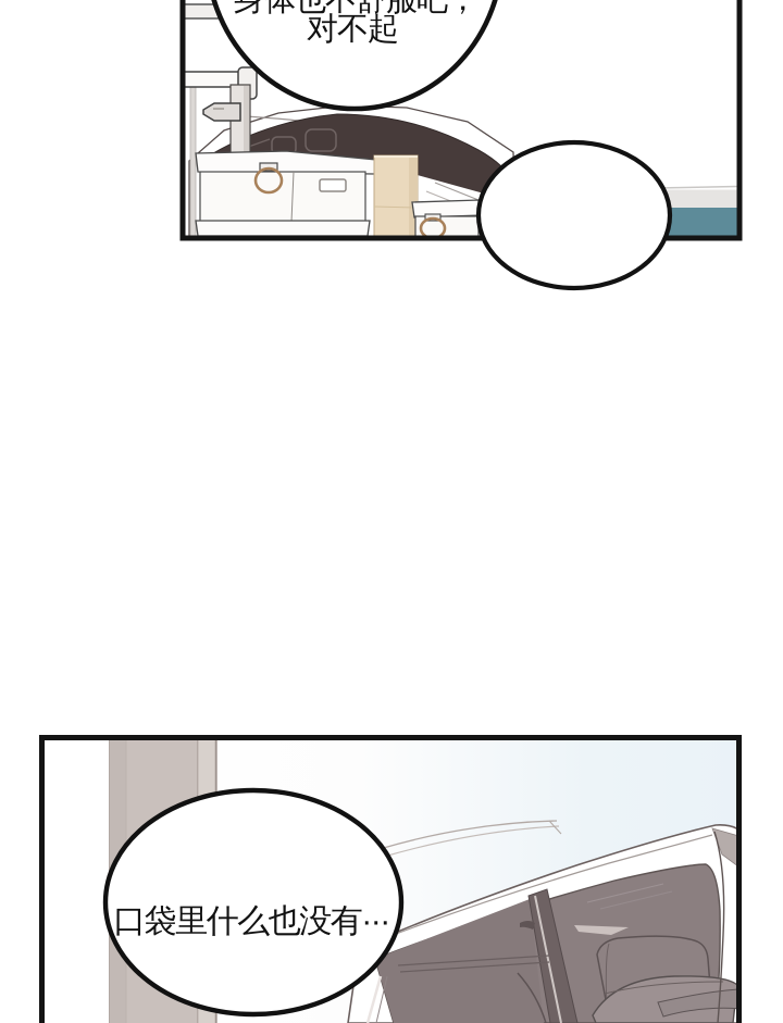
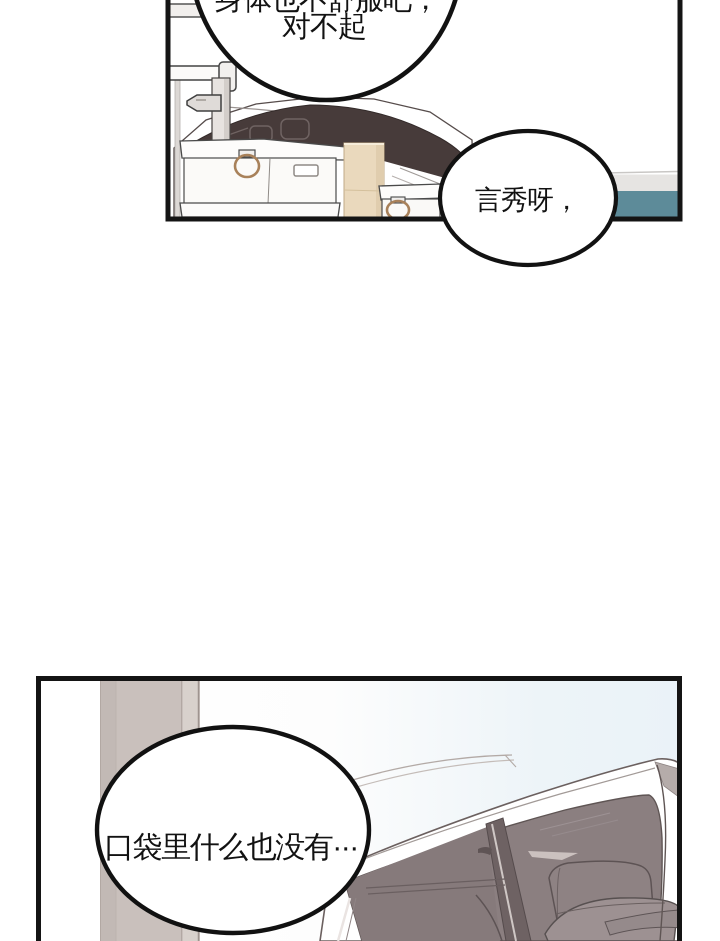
+ 言秀呀，
  身体也不舒服吧，
  对不起
  口袋里什么也没有···
